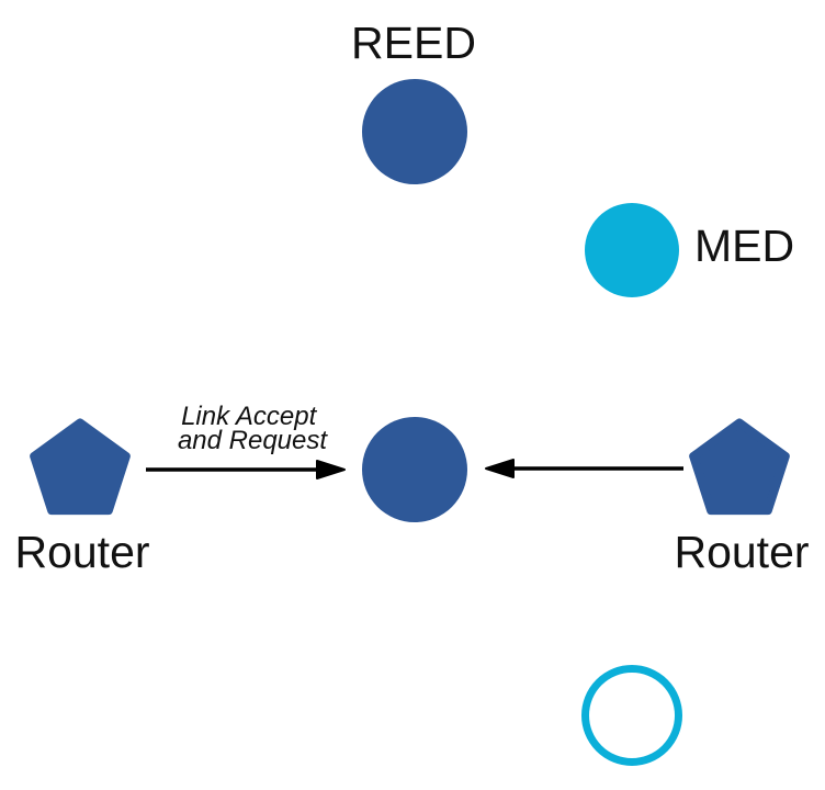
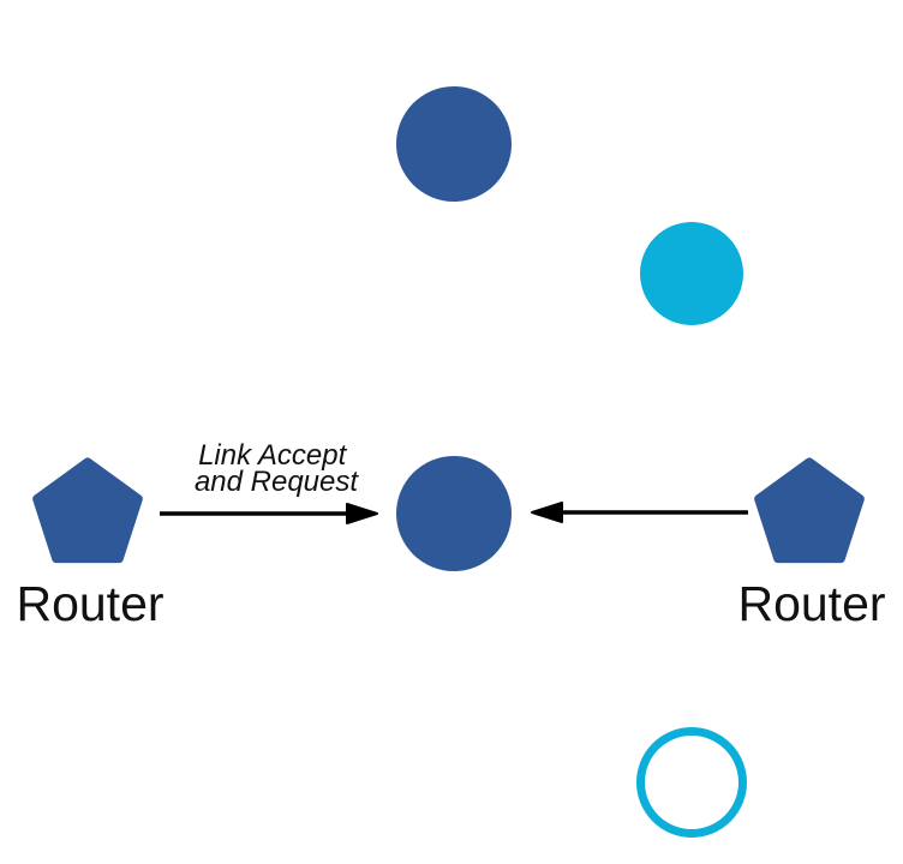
- REED
- MED
  Router
  Router
  Link Accept and Request
